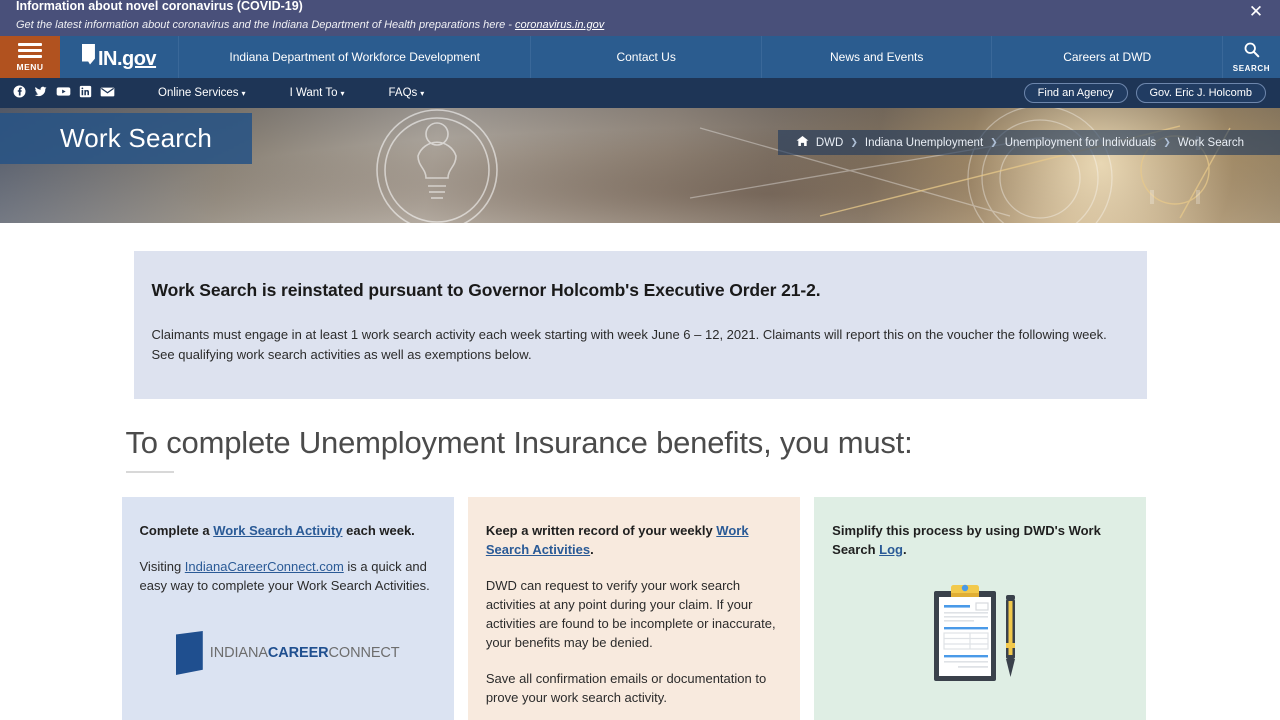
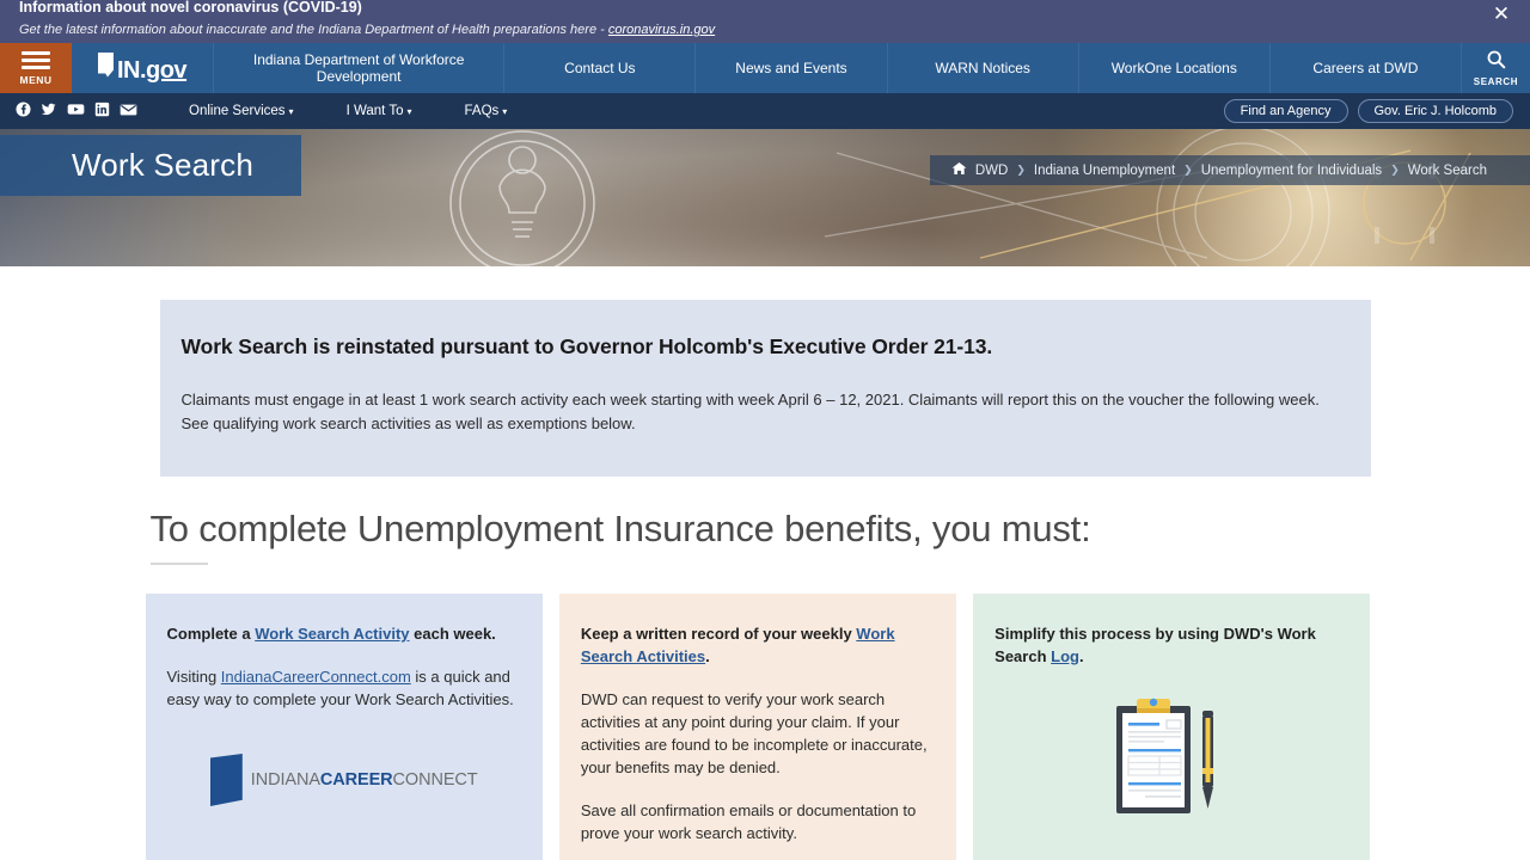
  Information about novel coronavirus (COVID-19)
- Get the latest information about coronavirus and the Indiana Department of Health preparations here - coronavirus.in.gov
+ Get the latest information about inaccurate and the Indiana Department of Health preparations here - coronavirus.in.gov
  ✕
  MENU
  IN.gov
  Indiana Department of Workforce Development
  Contact Us
  News and Events
+ WARN Notices
+ WorkOne Locations
  Careers at DWD
  SEARCH
  Online Services ▾
  I Want To ▾
  FAQs ▾
  Find an Agency
  Gov. Eric J. Holcomb
  Work Search
  DWD
  ❯
  Indiana Unemployment
  ❯
  Unemployment for Individuals
  ❯
  Work Search
- Work Search is reinstated pursuant to Governor Holcomb's Executive Order 21-2.
+ Work Search is reinstated pursuant to Governor Holcomb's Executive Order 21-13.
- Claimants must engage in at least 1 work search activity each week starting with week June 6 – 12, 2021. Claimants will report this on the voucher the following week. See qualifying work search activities as well as exemptions below.
+ Claimants must engage in at least 1 work search activity each week starting with week April 6 – 12, 2021. Claimants will report this on the voucher the following week. See qualifying work search activities as well as exemptions below.
  To complete Unemployment Insurance benefits, you must:
  Complete a Work Search Activity each week.
  Visiting IndianaCareerConnect.com is a quick and easy way to complete your Work Search Activities.
  INDIANACAREERCONNECT
  Keep a written record of your weekly Work Search Activities.
  DWD can request to verify your work search activities at any point during your claim. If your activities are found to be incomplete or inaccurate, your benefits may be denied.
  Save all confirmation emails or documentation to prove your work search activity.
  Simplify this process by using DWD's Work Search Log.
